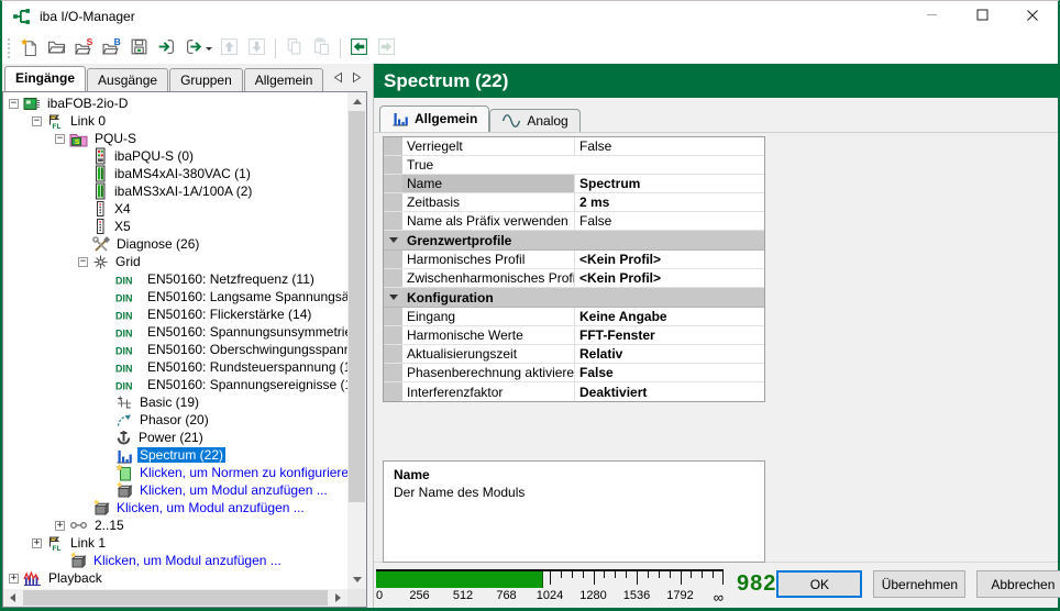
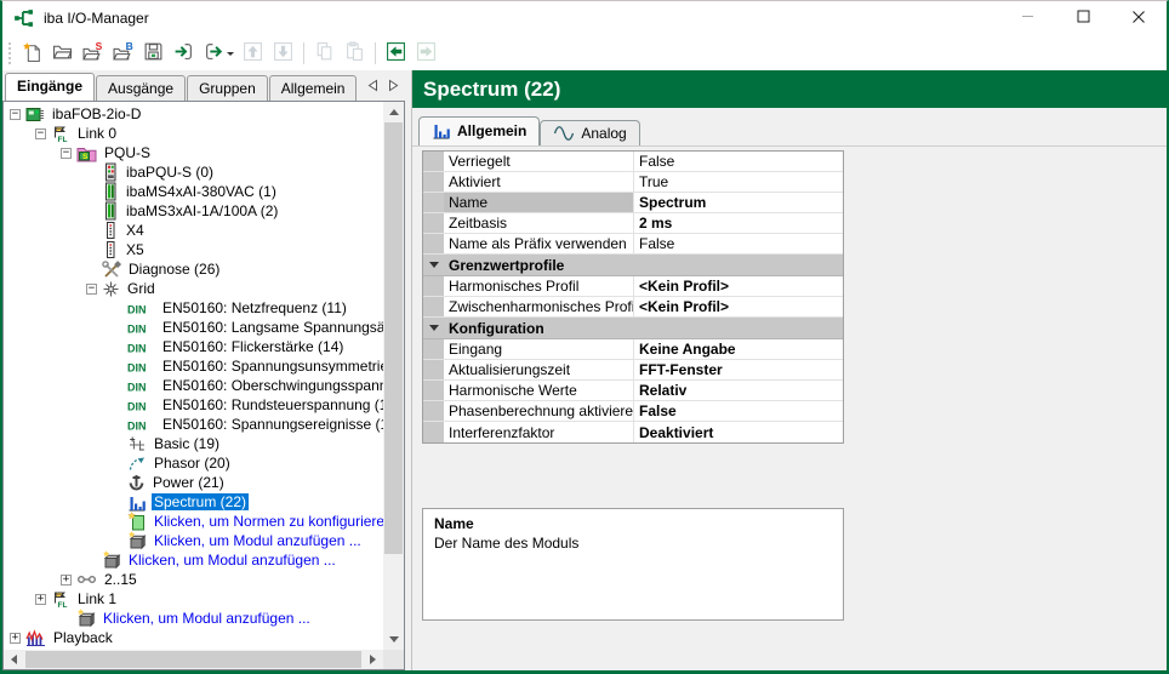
  iba I/O-Manager
  S
  B
  Eingänge
  Ausgänge
  Gruppen
  Allgemein
  −
  ibaFOB-2io-D
  −
  Link 0
  −
  PQU-S
  ibaPQU-S (0)
  ibaMS4xAI-380VAC (1)
  ibaMS3xAI-1A/100A (2)
  X4
  X5
  Diagnose (26)
  −
  Grid
  DIN
  EN50160: Netzfrequenz (11)
  DIN
  EN50160: Langsame Spannungsä
  DIN
  EN50160: Flickerstärke (14)
  DIN
  EN50160: Spannungsunsymmetri
  DIN
  EN50160: Oberschwingungsspan
  DIN
  EN50160: Rundsteuerspannung (
  DIN
  EN50160: Spannungsereignisse (
  Basic (19)
  Phasor (20)
  Power (21)
  Spectrum (22)
  Klicken, um Normen zu konfiguriere
  Klicken, um Modul anzufügen ...
  Klicken, um Modul anzufügen ...
  +
  2..15
  +
  Link 1
  Klicken, um Modul anzufügen ...
  +
  Playback
  Spectrum (22)
  Allgemein
  Analog
  Verriegelt
  False
+ Aktiviert
  True
  Name
  Spectrum
  Zeitbasis
  2 ms
  Name als Präfix verwenden
  False
  Grenzwertprofile
  Harmonisches Profil
  <Kein Profil>
  Zwischenharmonisches Profi
  <Kein Profil>
  Konfiguration
  Eingang
  Keine Angabe
- Harmonische Werte
+ Aktualisierungszeit
  FFT-Fenster
- Aktualisierungszeit
+ Harmonische Werte
  Relativ
  Phasenberechnung aktiviere
  False
  Interferenzfaktor
  Deaktiviert
  Name
  Der Name des Moduls
- 0
- 256
- 512
- 768
- 1024
- 1280
- 1536
- 1792
- ∞
- 982
- OK
- Übernehmen
- Abbrechen
